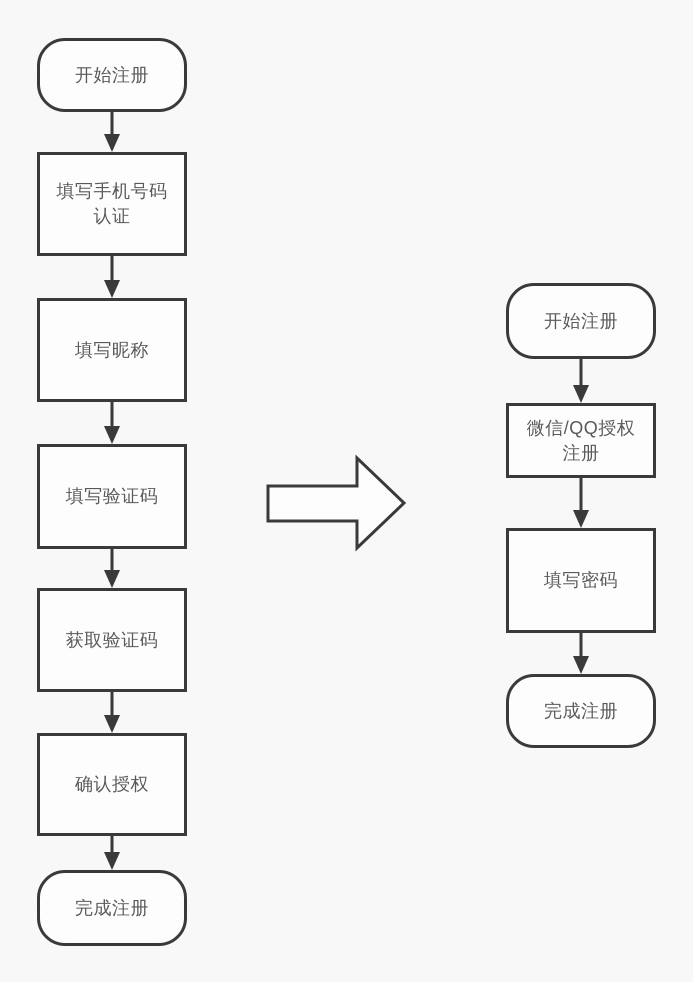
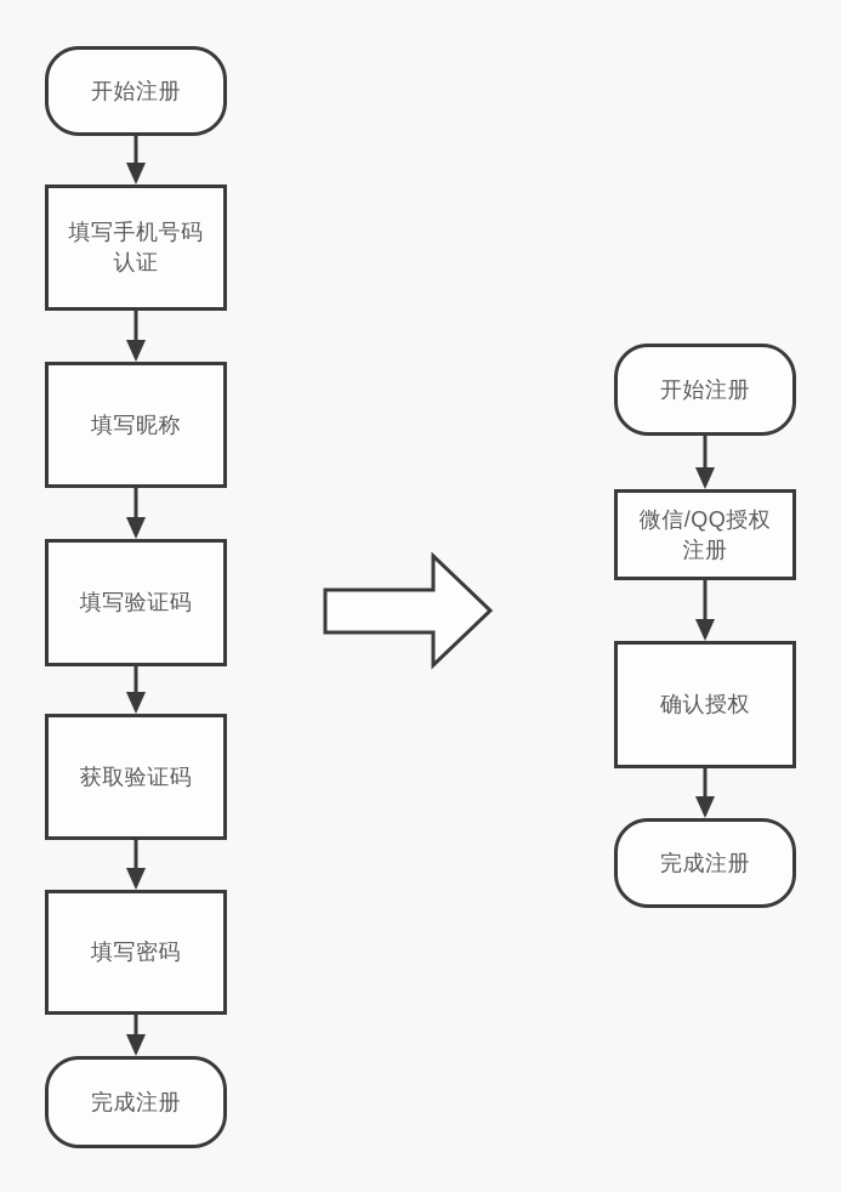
  开始注册
  填写手机号码
  认证
  填写昵称
  填写验证码
  获取验证码
- 确认授权
+ 填写密码
  完成注册
  开始注册
  微信/QQ授权
  注册
- 填写密码
+ 确认授权
  完成注册
